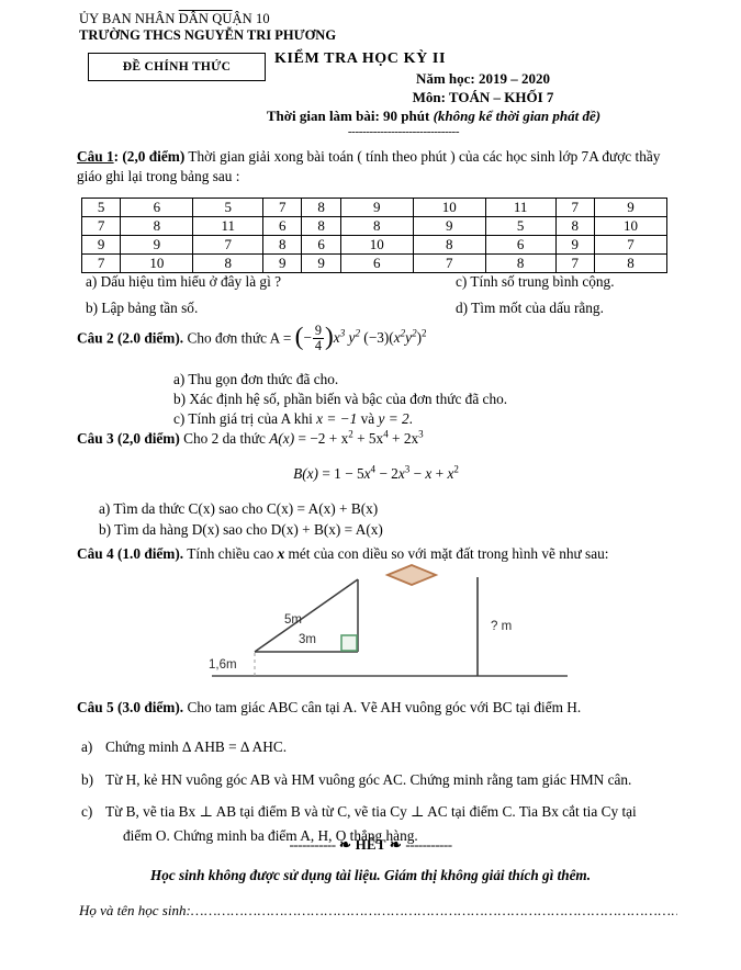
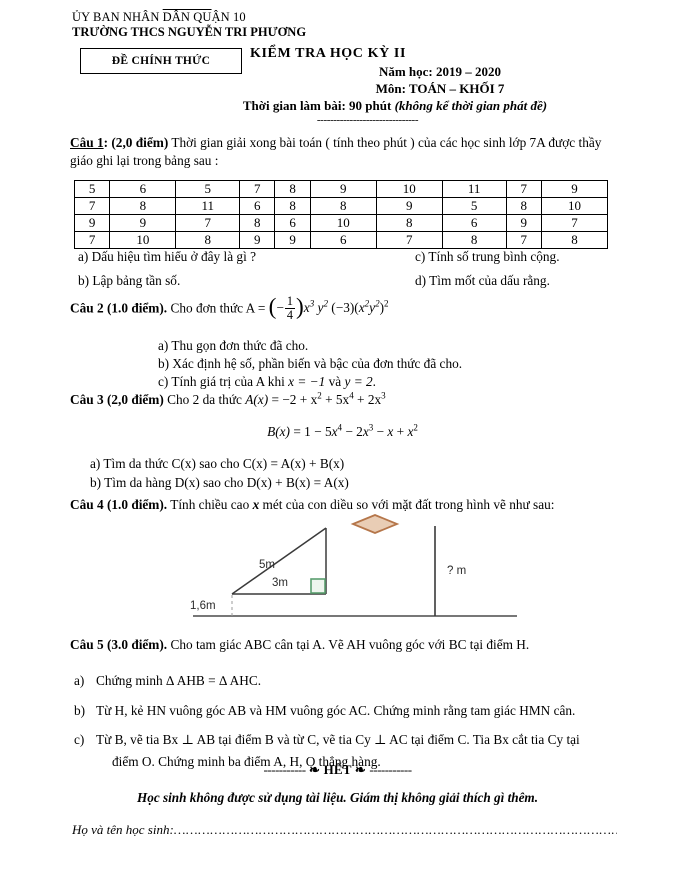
  ỦY BAN NHÂN DÂN QUẬN 10
  TRƯỜNG THCS NGUYỄN TRI PHƯƠNG
  ĐỀ CHÍNH THỨC
  KIỂM TRA HỌC KỲ II
  Năm học: 2019 – 2020
  Môn: TOÁN – KHỐI 7
  Thời gian làm bài: 90 phút (không kể thời gian phát đề)
  -------------------------------
  Câu 1: (2,0 điểm) Thời gian giải xong bài toán ( tính theo phút ) của các học sinh lớp 7A được thầy giáo ghi lại trong bảng sau :
  5	6	5	7	8	9	10	11	7	9
  7	8	11	6	8	8	9	5	8	10
  9	9	7	8	6	10	8	6	9	7
  7	10	8	9	9	6	7	8	7	8
  a) Dấu hiệu tìm hiểu ở đây là gì ?
  c) Tính số trung bình cộng.
  b) Lập bảng tần số.
  d) Tìm mốt của dấu rằng.
- Câu 2 (2.0 điểm). Cho đơn thức A = (−
+ Câu 2 (1.0 điểm). Cho đơn thức A = (−
- 9
+ 1
  4
  )x3 y2 (−3)(x2y2)2
  a) Thu gọn đơn thức đã cho.
  b) Xác định hệ số, phần biến và bậc của đơn thức đã cho.
  c) Tính giá trị của A khi x = −1 và y = 2.
  Câu 3 (2,0 điểm) Cho 2 da thức A(x) = −2 + x2 + 5x4 + 2x3
  B(x) = 1 − 5x4 − 2x3 − x + x2
  a) Tìm da thức C(x) sao cho C(x) = A(x) + B(x)
  b) Tìm da hàng D(x) sao cho D(x) + B(x) = A(x)
  Câu 4 (1.0 điểm). Tính chiều cao x mét của con diều so với mặt đất trong hình vẽ như sau:
  5m
  3m
  1,6m
  ? m
  Câu 5 (3.0 điểm). Cho tam giác ABC cân tại A. Vẽ AH vuông góc với BC tại điểm H.
  a)
  Chứng minh ∆ AHB = ∆ AHC.
  b)
  Từ H, kẻ HN vuông góc AB và HM vuông góc AC. Chứng minh rằng tam giác HMN cân.
  c)
  Từ B, vẽ tia Bx ⊥ AB tại điểm B và từ C, vẽ tia Cy ⊥ AC tại điểm C. Tia Bx cắt tia Cy tại
  điểm O. Chứng minh ba điểm A, H, O thẳng hàng.
  ----------- ❧ HẾT ❧ -----------
  Học sinh không được sử dụng tài liệu. Giám thị không giải thích gì thêm.
  Họ và tên học sinh:………………………………………………………………………………………………
